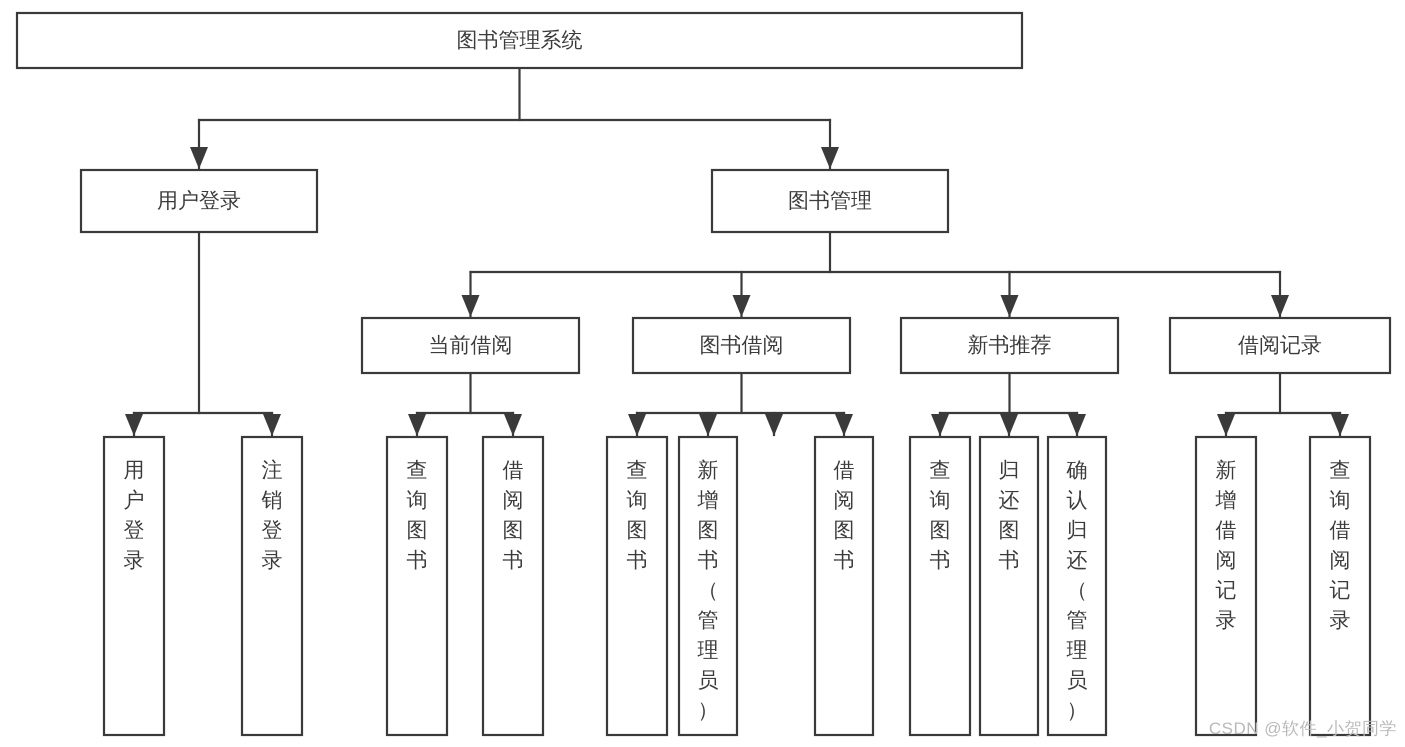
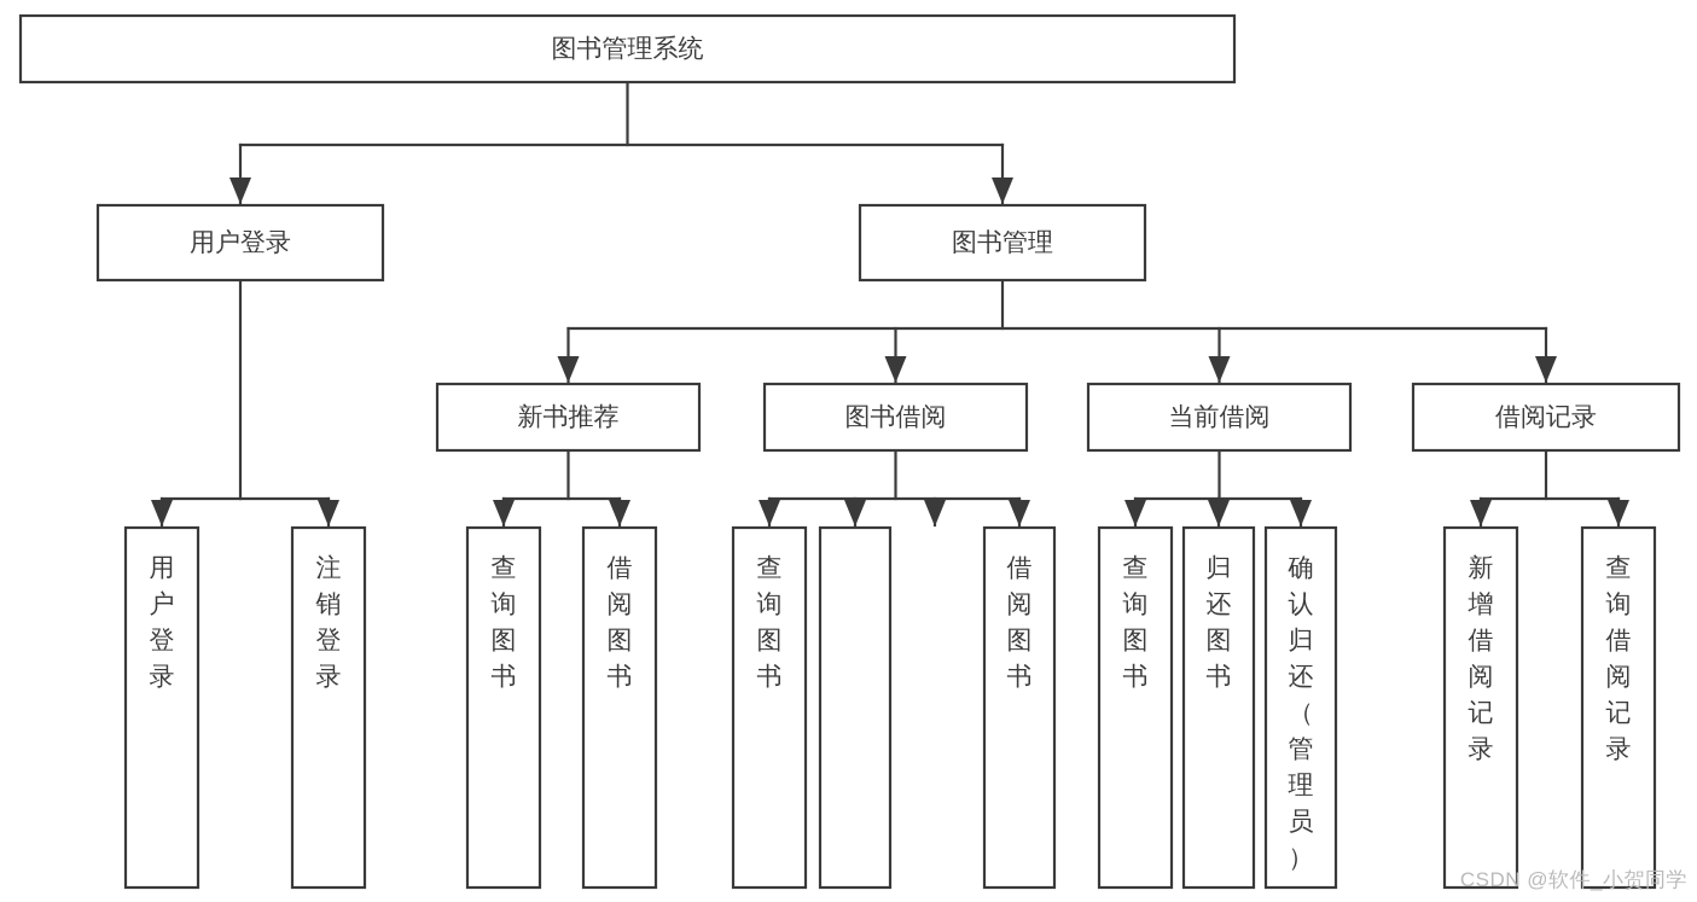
  图书管理系统
  用户登录
  图书管理
- 当前借阅
+ 新书推荐
  图书借阅
- 新书推荐
+ 当前借阅
  借阅记录
  用户登录
  注销登录
  查询图书
  借阅图书
  查询图书
- 新增图书（管理员）
  借阅图书
  查询图书
  归还图书
  确认归还（管理员）
  新增借阅记录
  查询借阅记录
  CSDN @软件_小贺同学
